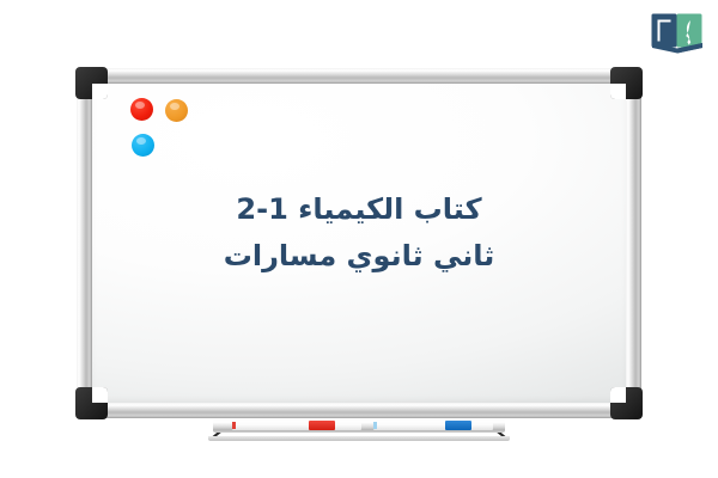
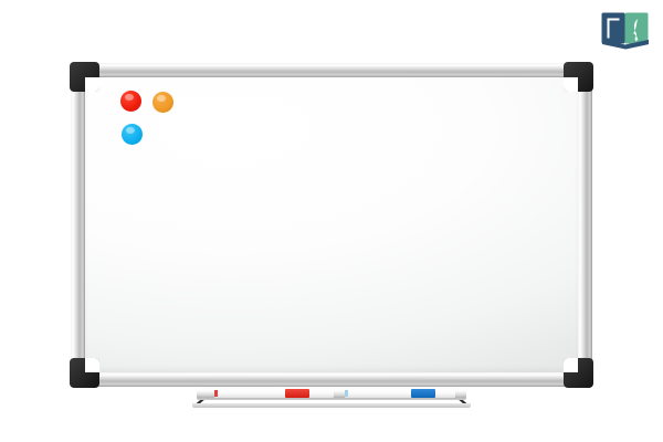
- كتاب الكيمياء 1-2
- ثاني ثانوي مسارات
